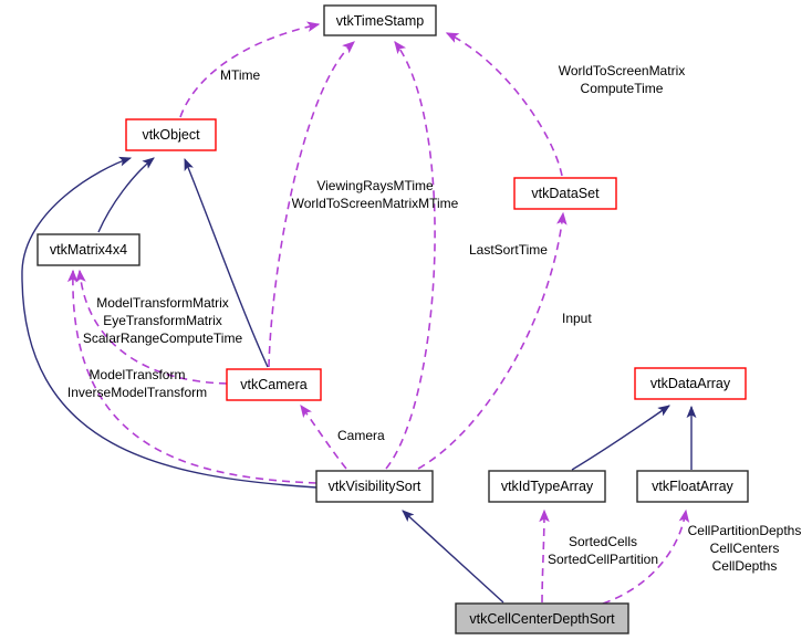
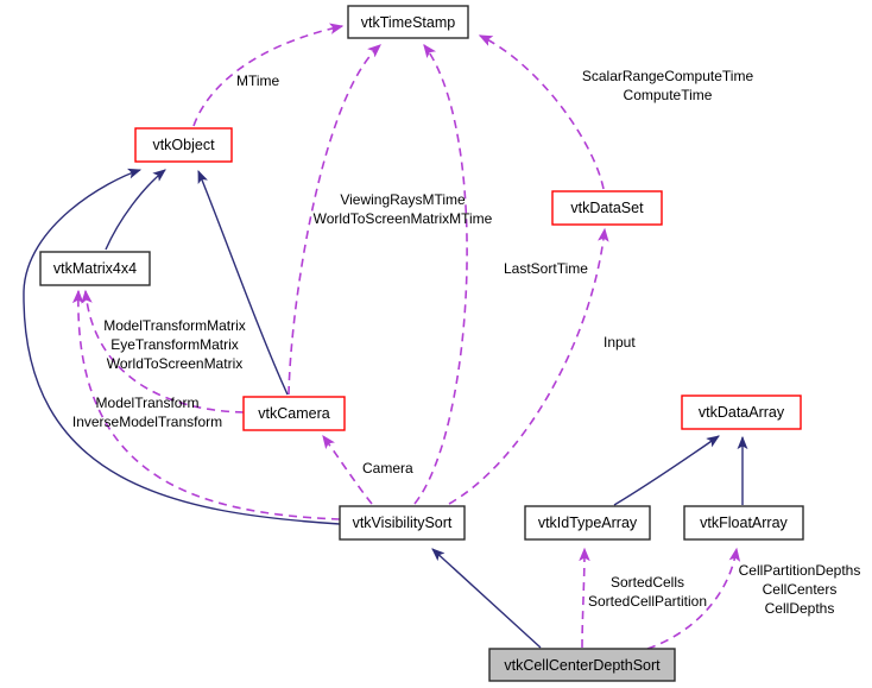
  vtkTimeStamp
  vtkObject
  vtkMatrix4x4
  vtkDataSet
  vtkCamera
  vtkDataArray
  vtkVisibilitySort
  vtkIdTypeArray
  vtkFloatArray
  vtkCellCenterDepthSort
  MTime
- WorldToScreenMatrix
+ ScalarRangeComputeTime
  ComputeTime
  ViewingRaysMTime
  WorldToScreenMatrixMTime
  LastSortTime
  Input
  ModelTransformMatrix
  EyeTransformMatrix
- ScalarRangeComputeTime
+ WorldToScreenMatrix
  ModelTransform
  InverseModelTransform
  Camera
  SortedCells
  SortedCellPartition
  CellPartitionDepths
  CellCenters
  CellDepths
